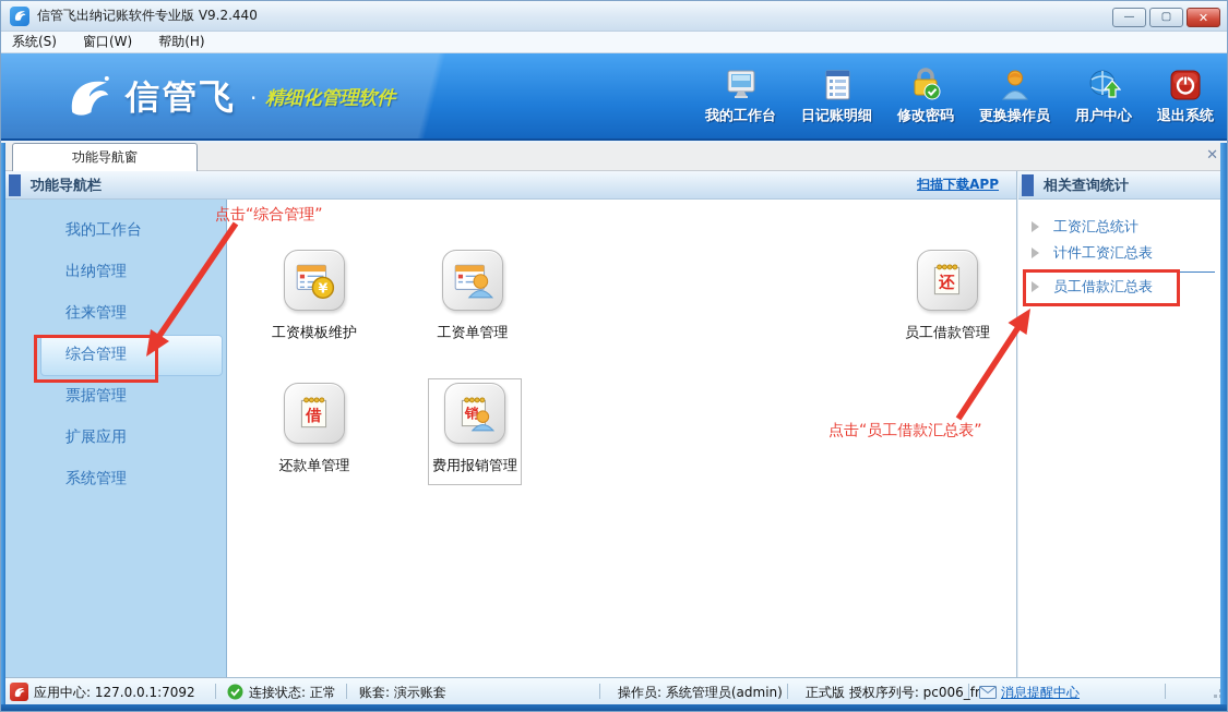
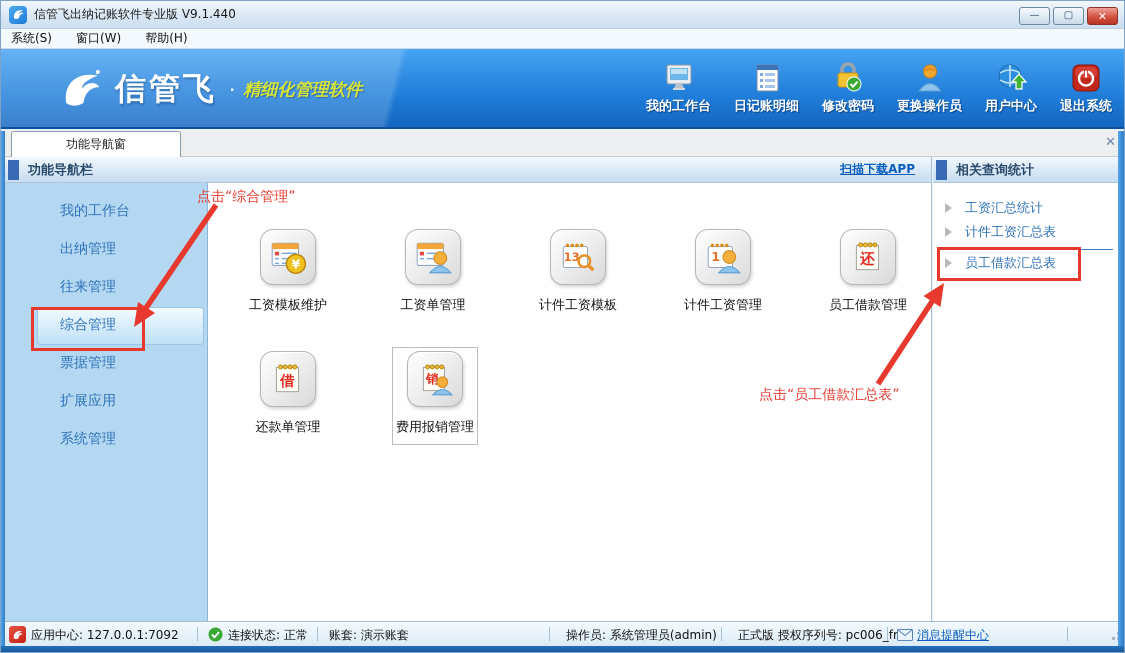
- 信管飞出纳记账软件专业版 V9.2.440
+ 信管飞出纳记账软件专业版 V9.1.440
  —
  ▢
  ✕
  系统(S)
  窗口(W)
  帮助(H)
  信管飞
  ·
  精细化管理软件
  我的工作台
  日记账明细
  修改密码
  更换操作员
  用户中心
  退出系统
  功能导航窗
  ✕
  功能导航栏
  扫描下载APP
  相关查询统计
  我的工作台
  出纳管理
  往来管理
  综合管理
  票据管理
  扩展应用
  系统管理
  ¥
  工资模板维护
  工资单管理
+ 13
+ 计件工资模板
+ 1
+ 计件工资管理
  还
  员工借款管理
  借
  还款单管理
  销
  费用报销管理
  工资汇总统计
  计件工资汇总表
  员工借款汇总表
  点击“综合管理”
  点击“员工借款汇总表”
  应用中心: 127.0.0.1:7092
  连接状态: 正常
  账套: 演示账套
  操作员: 系统管理员(admin)
  正式版 授权序列号: pc006_fr
  消息提醒中心
